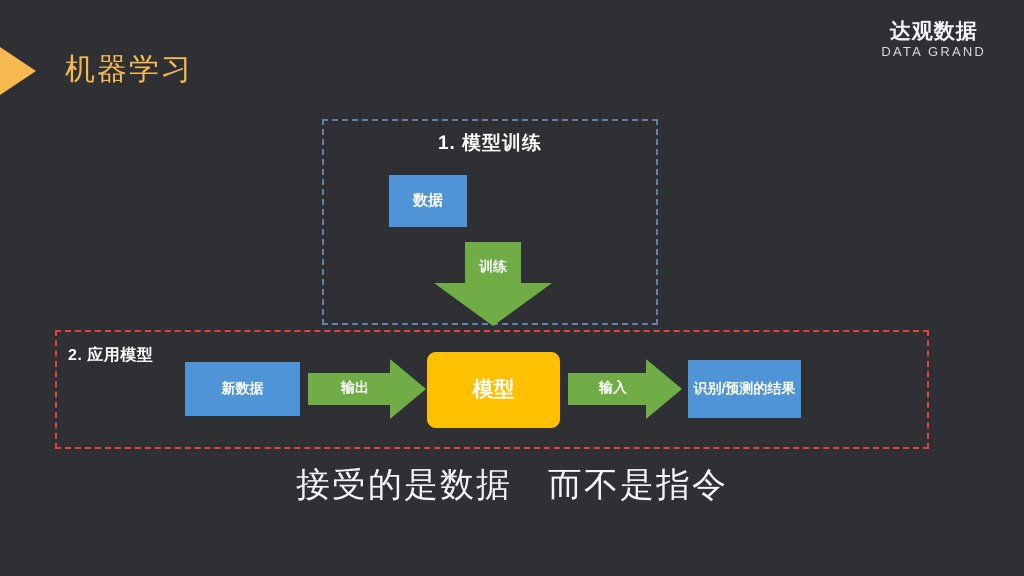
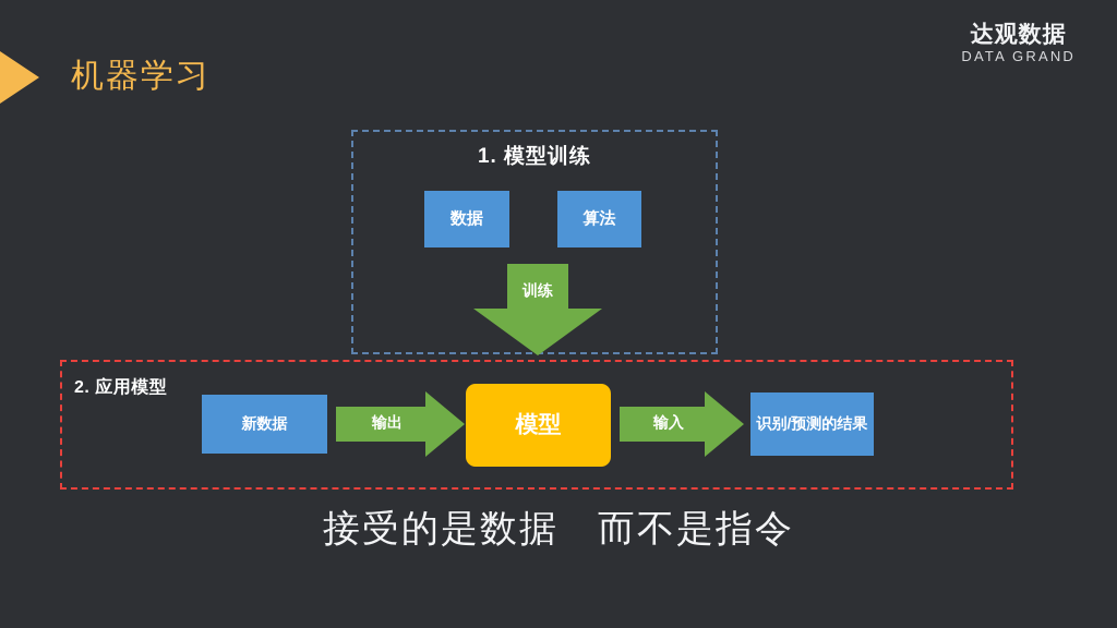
  机器学习
  达观数据
  DATA GRAND
  1. 模型训练
  数据
+ 算法
  训练
  2. 应用模型
  新数据
  输出
  模型
  输入
  识别/预测的结果
  接受的是数据 而不是指令
